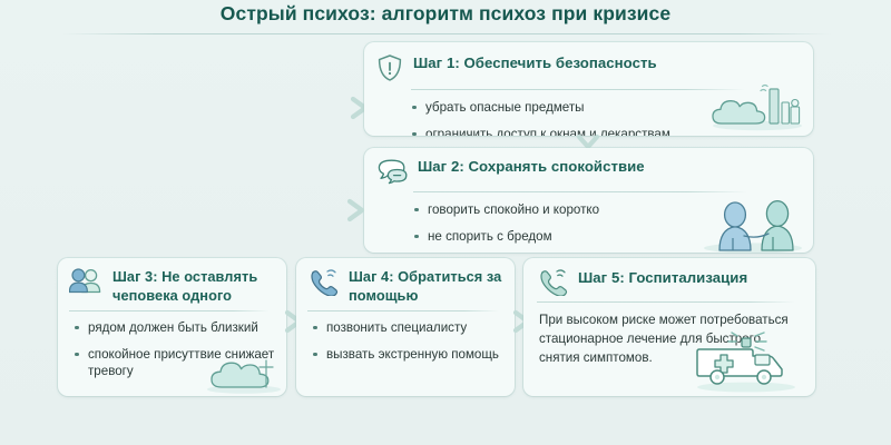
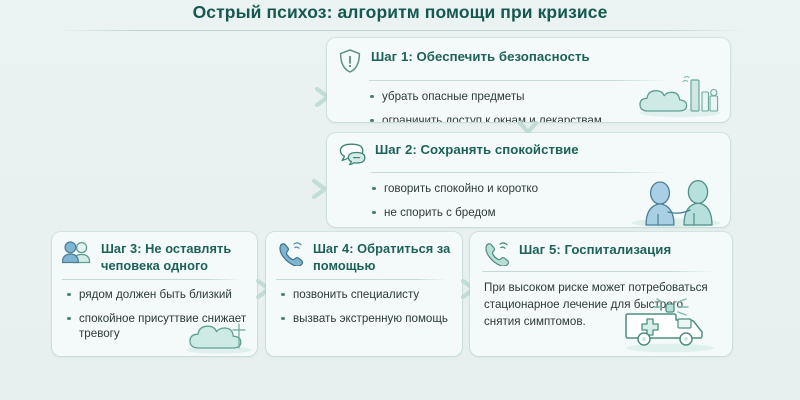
- Острый психоз: алгоритм психоз при кризисе
+ Острый психоз: алгоритм помощи при кризисе
  Шаг 1: Обеспечить безопасность
  убрать опасные предметы
  ограничить доступ к окнам и лекарствам
  Шаг 2: Сохранять спокойствие
  говорить спокойно и коротко
  не спорить с бредом
  Шаг 3: Не оставлять чеповека одного
  рядом должен быть близкий
  спокойное присуттвие снижает тревогу
  Шаг 4: Обратиться за помощью
  позвонить специалисту
  вызвать экстренную помощь
  Шаг 5: Госпитализация
  При высоком риске может потребоваться стационарное лечение для быстрго снятия симптомов.
